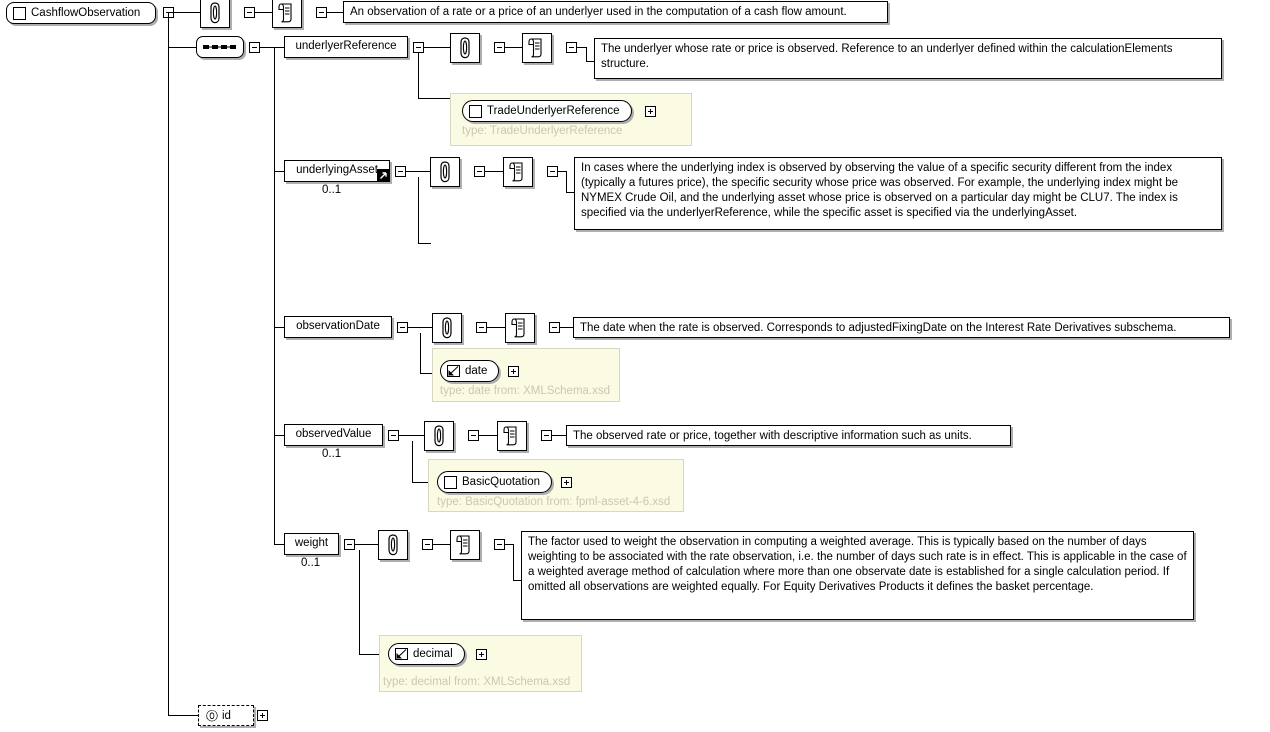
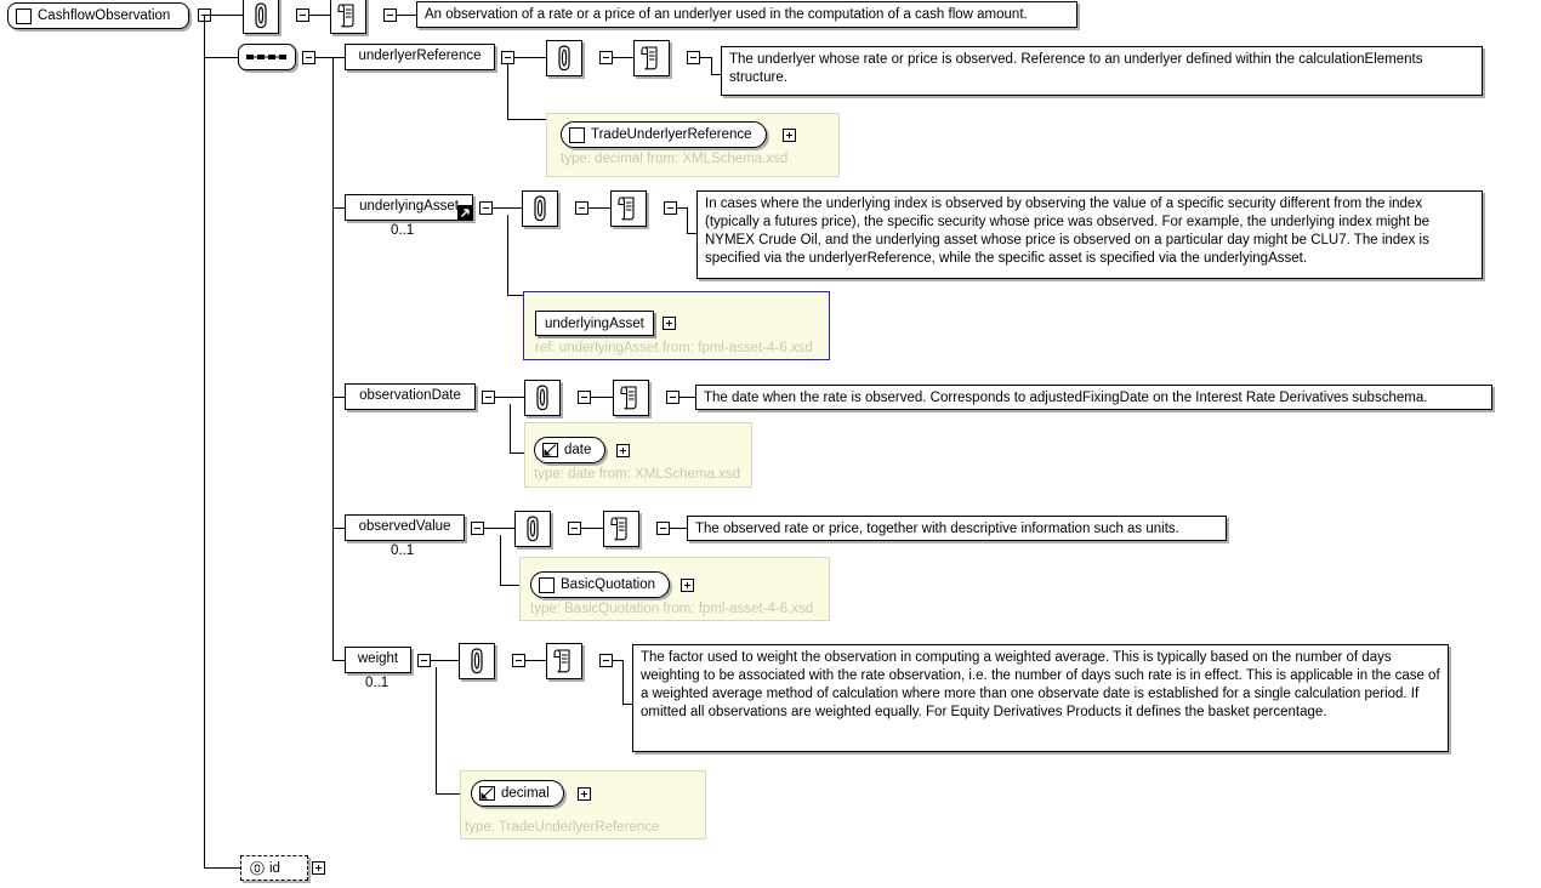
  CashflowObservation
  An observation of a rate or a price of an underlyer used in the computation of a cash flow amount.
  underlyerReference
  The underlyer whose rate or price is observed. Reference to an underlyer defined within the calculationElements structure.
  TradeUnderlyerReference
- type: TradeUnderlyerReference
+ type: decimal from: XMLSchema.xsd
  underlyingAsse
  0..1
  In cases where the underlying index is observed by observing the value of a specific security different from the index (typically a futures price), the specific security whose price was observed. For example, the underlying index might be NYMEX Crude Oil, and the underlying asset whose price is observed on a particular day might be CLU7. The index is specified via the underlyerReference, while the specific asset is specified via the underlyingAsset.
+ underlyingAsset
+ ref: underlyingAsset from: fpml-asset-4-6.xsd
  observationDate
  The date when the rate is observed. Corresponds to adjustedFixingDate on the Interest Rate Derivatives subschema.
  date
  type: date from: XMLSchema.xsd
  observedValue
  0..1
  The observed rate or price, together with descriptive information such as units.
  BasicQuotation
  type: BasicQuotation from: fpml-asset-4-6.xsd
  weight
  0..1
  The factor used to weight the observation in computing a weighted average. This is typically based on the number of days weighting to be associated with the rate observation, i.e. the number of days such rate is in effect. This is applicable in the case of a weighted average method of calculation where more than one observate date is established for a single calculation period. If omitted all observations are weighted equally. For Equity Derivatives Products it defines the basket percentage.
  decimal
- type: decimal from: XMLSchema.xsd
+ type: TradeUnderlyerReference
  ⓪
  id
